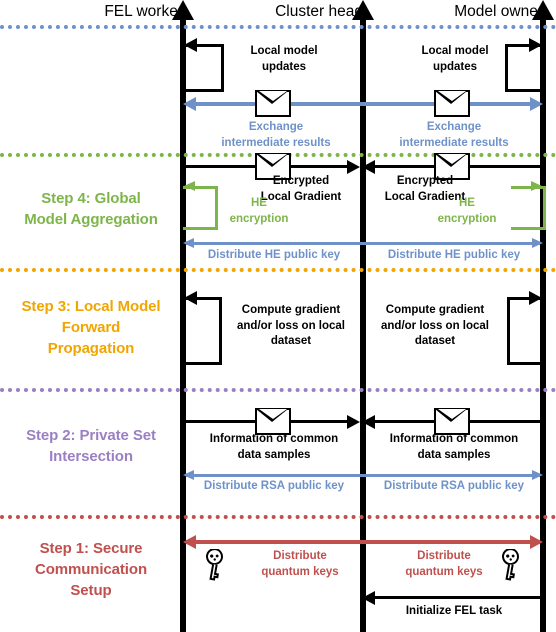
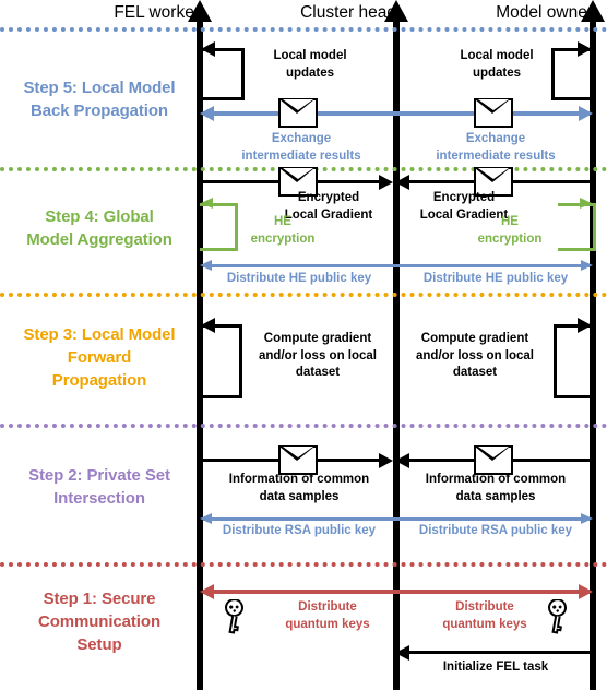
  FEL worker
  Cluster head
  Model owner
+ Step 5: Local Model
+ Back Propagation
  Step 4: Global
  Model Aggregation
  Step 3: Local Model
  Forward
  Propagation
  Step 2: Private Set
  Intersection
  Step 1: Secure
  Communication
  Setup
  Local model
  updates
  Local model
  updates
  Exchange
  intermediate results
  Exchange
  intermediate results
  Encrypted
  Local Gradient
  Encrypted
  Local Gradient
  HE
  encryption
  HE
  encryption
  Distribute HE public key
  Distribute HE public key
  Compute gradient
  and/or loss on local
  dataset
  Compute gradient
  and/or loss on local
  dataset
  Information of common
  data samples
  Information of common
  data samples
  Distribute RSA public key
  Distribute RSA public key
  Distribute
  quantum keys
  Distribute
  quantum keys
  Initialize FEL task
